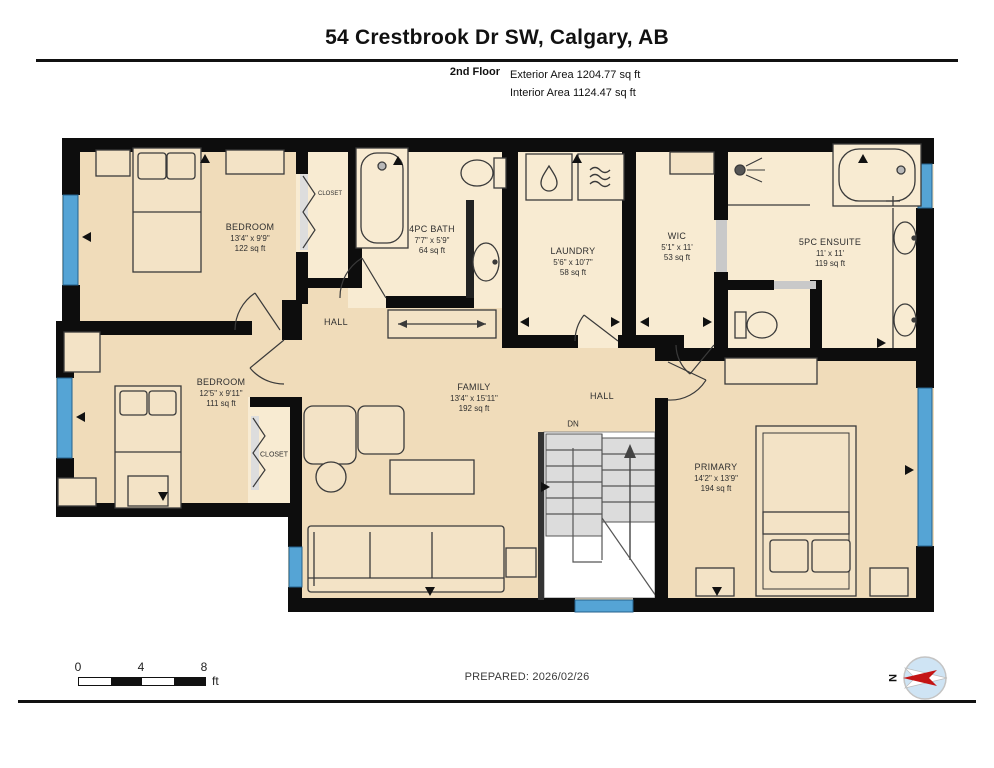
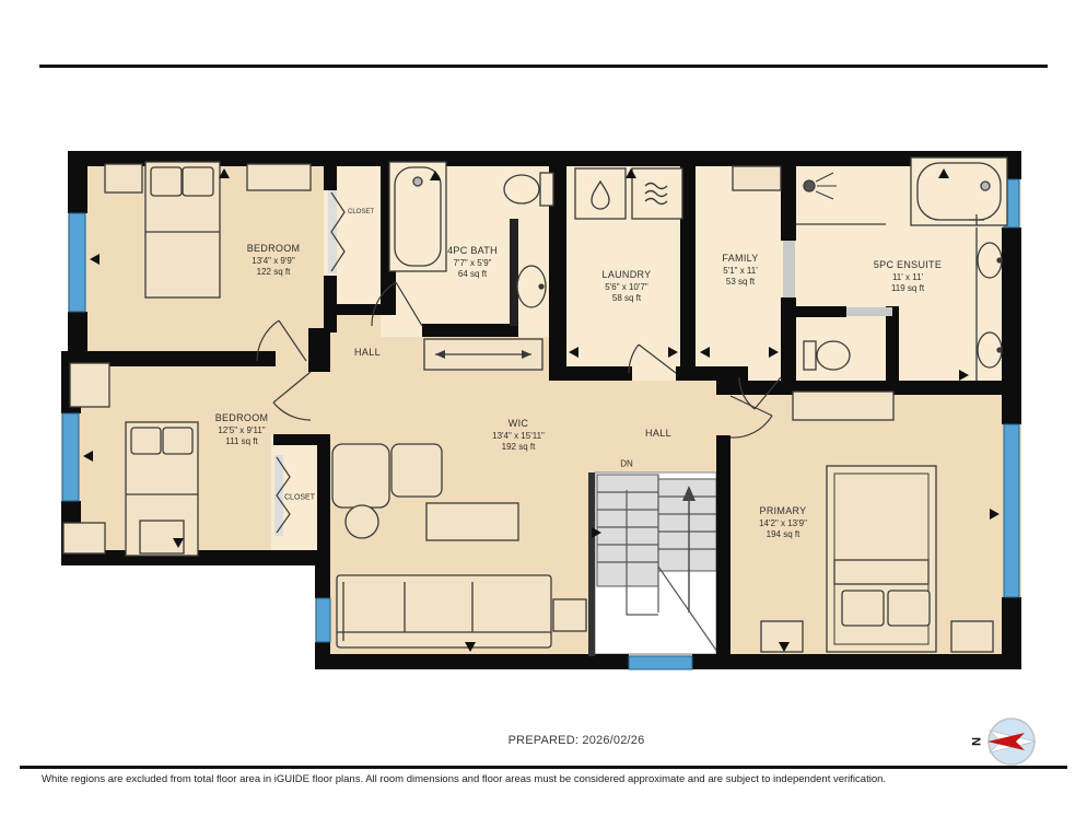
- 54 Crestbrook Dr SW, Calgary, AB
- 2nd Floor
- Exterior Area 1204.77 sq ft
- Interior Area 1124.47 sq ft
  BEDROOM
  13'4" x 9'9"
  122 sq ft
  4PC BATH
  7'7" x 5'9"
  64 sq ft
  LAUNDRY
  5'6" x 10'7"
  58 sq ft
- WIC
+ FAMILY
  5'1" x 11'
  53 sq ft
  5PC ENSUITE
  11' x 11'
  119 sq ft
  BEDROOM
  12'5" x 9'11"
  111 sq ft
- FAMILY
+ WIC
  13'4" x 15'11"
  192 sq ft
  PRIMARY
  14'2" x 13'9"
  194 sq ft
  HALL
  HALL
  DN
- 0
- 4
- 8
- ft
  PREPARED: 2026/02/26
+ White regions are excluded from total floor area in iGUIDE floor plans. All room dimensions and floor areas must be considered approximate and are subject to independent verification.
